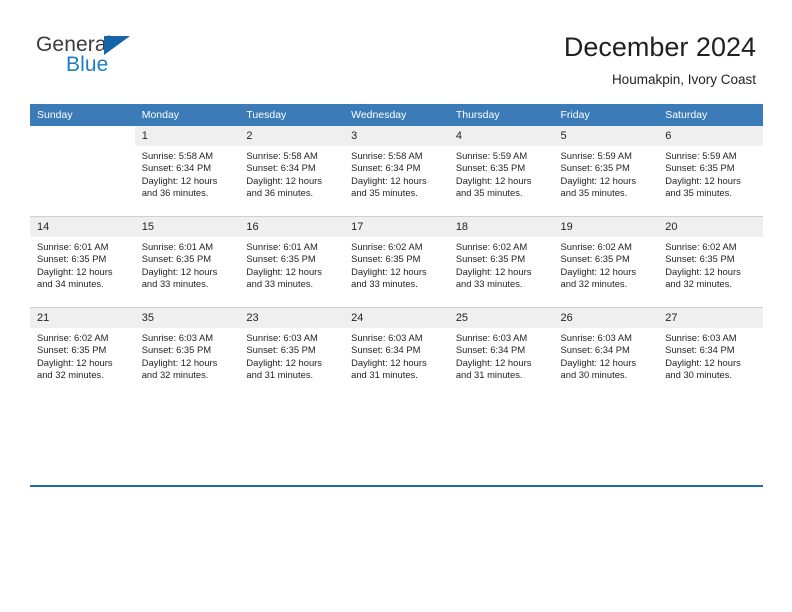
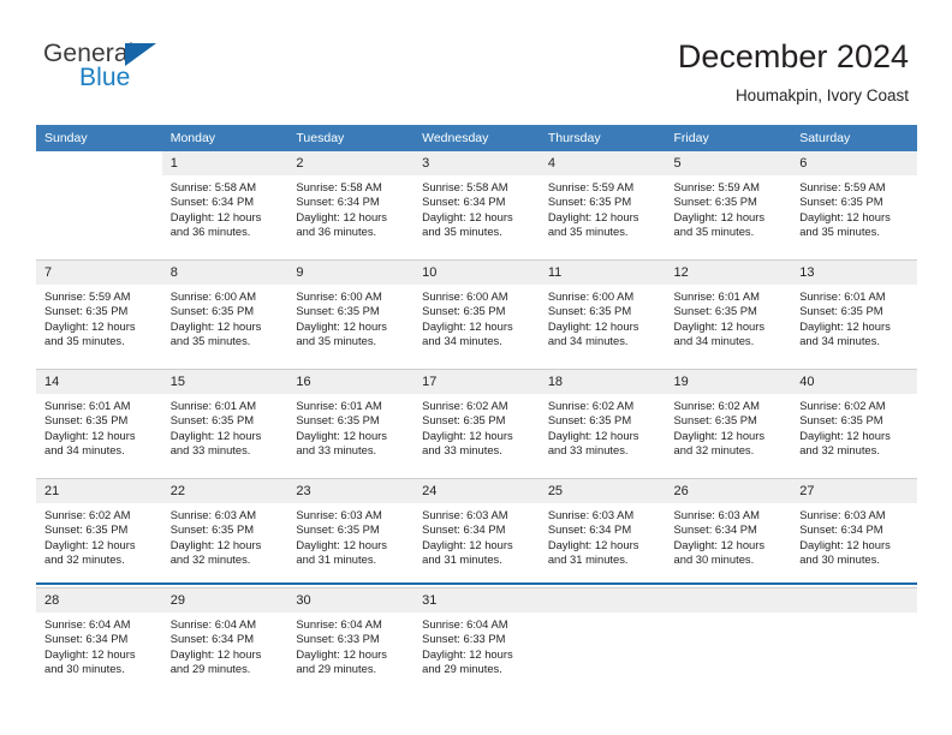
  General
  Blue
  December 2024
  Houmakpin, Ivory Coast
  Sunday	Monday	Tuesday	Wednesday	Thursday	Friday	Saturday
  	1Sunrise: 5:58 AMSunset: 6:34 PMDaylight: 12 hoursand 36 minutes.	2Sunrise: 5:58 AMSunset: 6:34 PMDaylight: 12 hoursand 36 minutes.	3Sunrise: 5:58 AMSunset: 6:34 PMDaylight: 12 hoursand 35 minutes.	4Sunrise: 5:59 AMSunset: 6:35 PMDaylight: 12 hoursand 35 minutes.	5Sunrise: 5:59 AMSunset: 6:35 PMDaylight: 12 hoursand 35 minutes.	6Sunrise: 5:59 AMSunset: 6:35 PMDaylight: 12 hoursand 35 minutes.
+ 7Sunrise: 5:59 AMSunset: 6:35 PMDaylight: 12 hoursand 35 minutes.	8Sunrise: 6:00 AMSunset: 6:35 PMDaylight: 12 hoursand 35 minutes.	9Sunrise: 6:00 AMSunset: 6:35 PMDaylight: 12 hoursand 35 minutes.	10Sunrise: 6:00 AMSunset: 6:35 PMDaylight: 12 hoursand 34 minutes.	11Sunrise: 6:00 AMSunset: 6:35 PMDaylight: 12 hoursand 34 minutes.	12Sunrise: 6:01 AMSunset: 6:35 PMDaylight: 12 hoursand 34 minutes.	13Sunrise: 6:01 AMSunset: 6:35 PMDaylight: 12 hoursand 34 minutes.
- 14Sunrise: 6:01 AMSunset: 6:35 PMDaylight: 12 hoursand 34 minutes.	15Sunrise: 6:01 AMSunset: 6:35 PMDaylight: 12 hoursand 33 minutes.	16Sunrise: 6:01 AMSunset: 6:35 PMDaylight: 12 hoursand 33 minutes.	17Sunrise: 6:02 AMSunset: 6:35 PMDaylight: 12 hoursand 33 minutes.	18Sunrise: 6:02 AMSunset: 6:35 PMDaylight: 12 hoursand 33 minutes.	19Sunrise: 6:02 AMSunset: 6:35 PMDaylight: 12 hoursand 32 minutes.	20Sunrise: 6:02 AMSunset: 6:35 PMDaylight: 12 hoursand 32 minutes.
+ 14Sunrise: 6:01 AMSunset: 6:35 PMDaylight: 12 hoursand 34 minutes.	15Sunrise: 6:01 AMSunset: 6:35 PMDaylight: 12 hoursand 33 minutes.	16Sunrise: 6:01 AMSunset: 6:35 PMDaylight: 12 hoursand 33 minutes.	17Sunrise: 6:02 AMSunset: 6:35 PMDaylight: 12 hoursand 33 minutes.	18Sunrise: 6:02 AMSunset: 6:35 PMDaylight: 12 hoursand 33 minutes.	19Sunrise: 6:02 AMSunset: 6:35 PMDaylight: 12 hoursand 32 minutes.	40Sunrise: 6:02 AMSunset: 6:35 PMDaylight: 12 hoursand 32 minutes.
- 21Sunrise: 6:02 AMSunset: 6:35 PMDaylight: 12 hoursand 32 minutes.	35Sunrise: 6:03 AMSunset: 6:35 PMDaylight: 12 hoursand 32 minutes.	23Sunrise: 6:03 AMSunset: 6:35 PMDaylight: 12 hoursand 31 minutes.	24Sunrise: 6:03 AMSunset: 6:34 PMDaylight: 12 hoursand 31 minutes.	25Sunrise: 6:03 AMSunset: 6:34 PMDaylight: 12 hoursand 31 minutes.	26Sunrise: 6:03 AMSunset: 6:34 PMDaylight: 12 hoursand 30 minutes.	27Sunrise: 6:03 AMSunset: 6:34 PMDaylight: 12 hoursand 30 minutes.
+ 21Sunrise: 6:02 AMSunset: 6:35 PMDaylight: 12 hoursand 32 minutes.	22Sunrise: 6:03 AMSunset: 6:35 PMDaylight: 12 hoursand 32 minutes.	23Sunrise: 6:03 AMSunset: 6:35 PMDaylight: 12 hoursand 31 minutes.	24Sunrise: 6:03 AMSunset: 6:34 PMDaylight: 12 hoursand 31 minutes.	25Sunrise: 6:03 AMSunset: 6:34 PMDaylight: 12 hoursand 31 minutes.	26Sunrise: 6:03 AMSunset: 6:34 PMDaylight: 12 hoursand 30 minutes.	27Sunrise: 6:03 AMSunset: 6:34 PMDaylight: 12 hoursand 30 minutes.
+ 28Sunrise: 6:04 AMSunset: 6:34 PMDaylight: 12 hoursand 30 minutes.	29Sunrise: 6:04 AMSunset: 6:34 PMDaylight: 12 hoursand 29 minutes.	30Sunrise: 6:04 AMSunset: 6:33 PMDaylight: 12 hoursand 29 minutes.	31Sunrise: 6:04 AMSunset: 6:33 PMDaylight: 12 hoursand 29 minutes.
